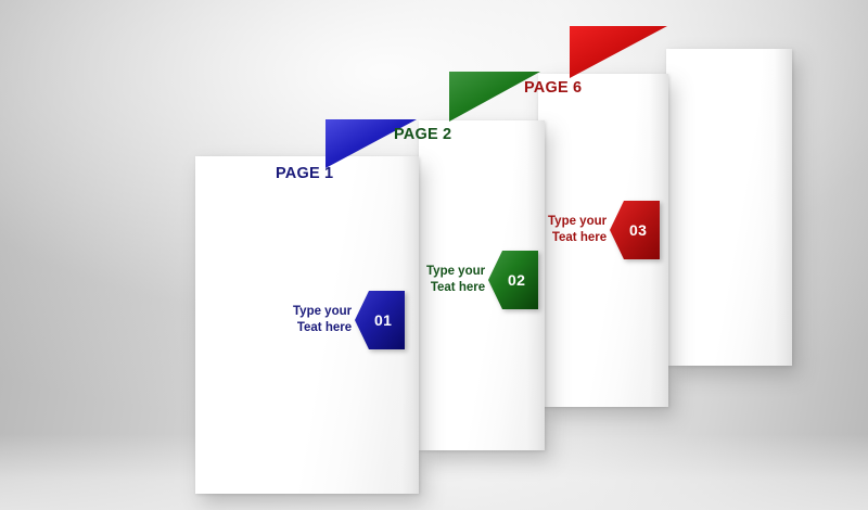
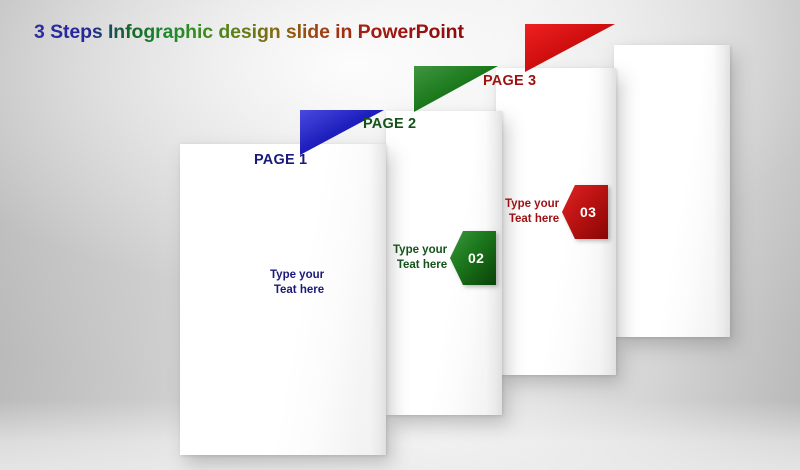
+ 3 Steps Infographic design slide in PowerPoint
- PAGE 6
+ PAGE 3
  Type your
  Teat here
  03
  PAGE 2
  Type your
  Teat here
  02
  PAGE 1
  Type your
  Teat here
- 01
